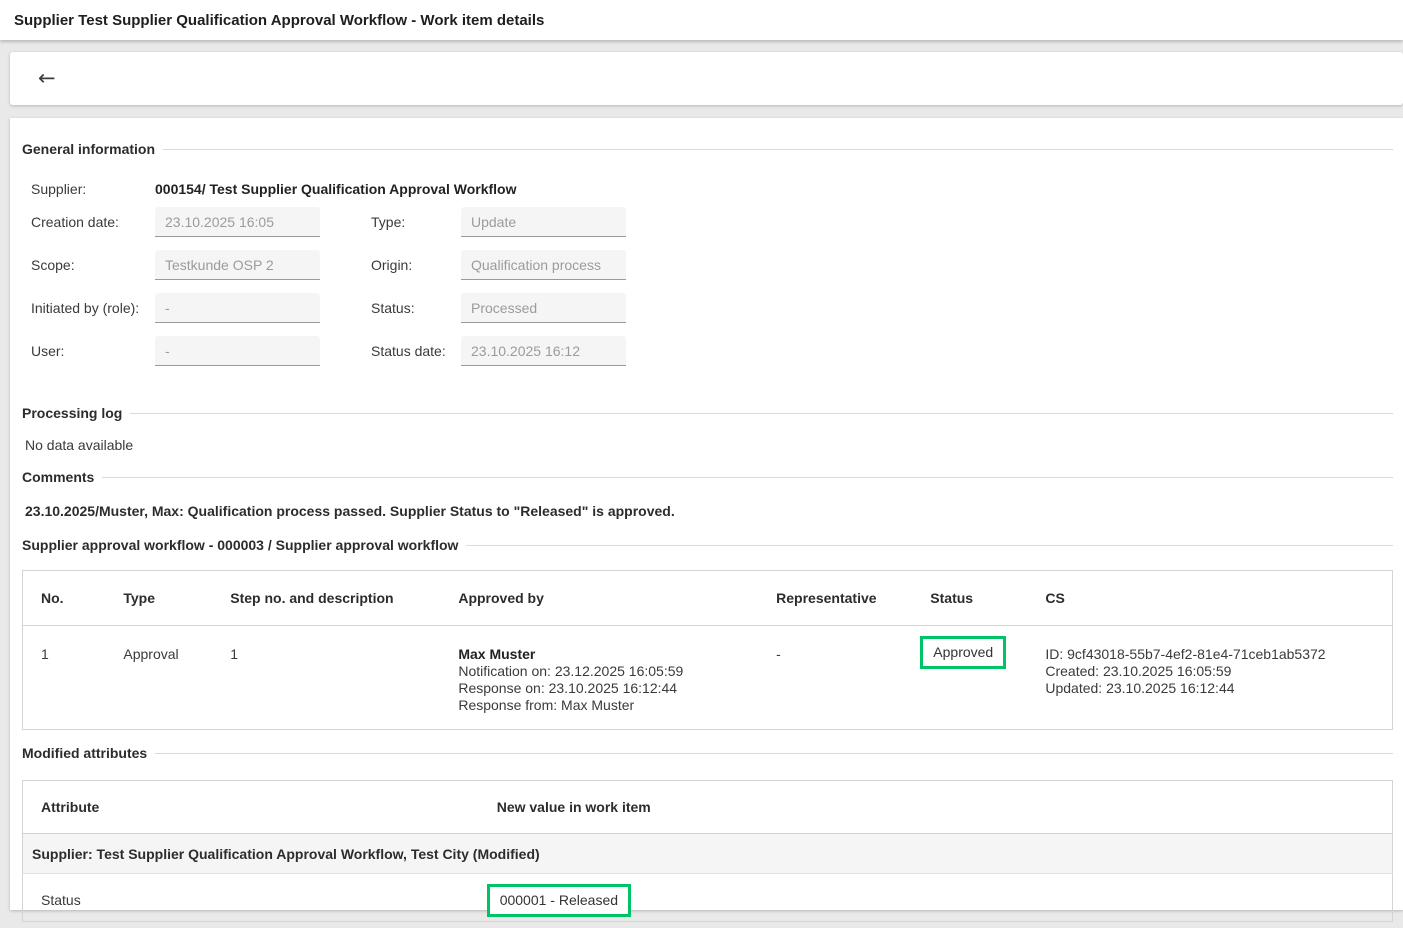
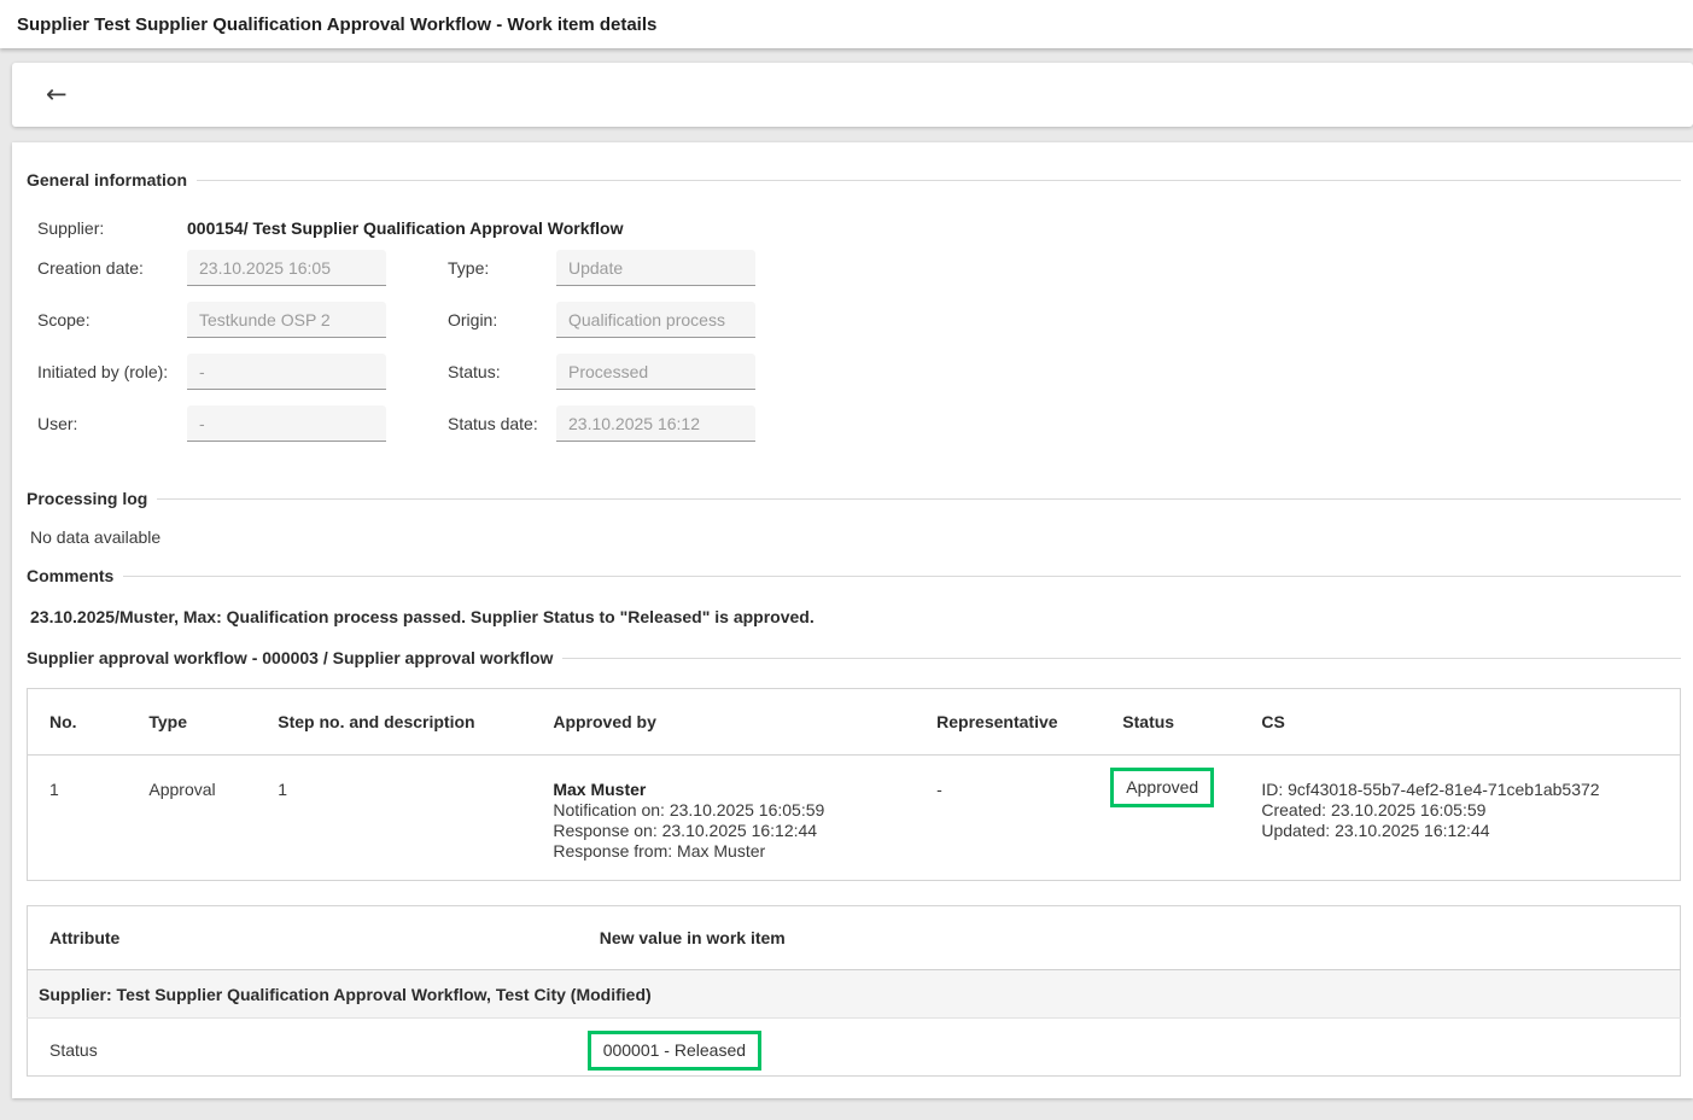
  Supplier Test Supplier Qualification Approval Workflow - Work item details
  ←
  General information
  Supplier:
  000154/ Test Supplier Qualification Approval Workflow
  Creation date:
  23.10.2025 16:05
  Type:
  Update
  Scope:
  Testkunde OSP 2
  Origin:
  Qualification process
  Initiated by (role):
  -
  Status:
  Processed
  User:
  -
  Status date:
  23.10.2025 16:12
  Processing log
  No data available
  Comments
  23.10.2025/Muster, Max: Qualification process passed. Supplier Status to "Released" is approved.
  Supplier approval workflow - 000003 / Supplier approval workflow
  No.	Type	Step no. and description	Approved by	Representative	Status	CS
- 1	Approval	1	Max Muster Notification on: 23.12.2025 16:05:59 Response on: 23.10.2025 16:12:44 Response from: Max Muster	-	Approved	ID: 9cf43018-55b7-4ef2-81e4-71ceb1ab5372 Created: 23.10.2025 16:05:59 Updated: 23.10.2025 16:12:44
+ 1	Approval	1	Max Muster Notification on: 23.10.2025 16:05:59 Response on: 23.10.2025 16:12:44 Response from: Max Muster	-	Approved	ID: 9cf43018-55b7-4ef2-81e4-71ceb1ab5372 Created: 23.10.2025 16:05:59 Updated: 23.10.2025 16:12:44
- Modified attributes
  Attribute	New value in work item
  Supplier: Test Supplier Qualification Approval Workflow, Test City (Modified)
  Status	000001 - Released
